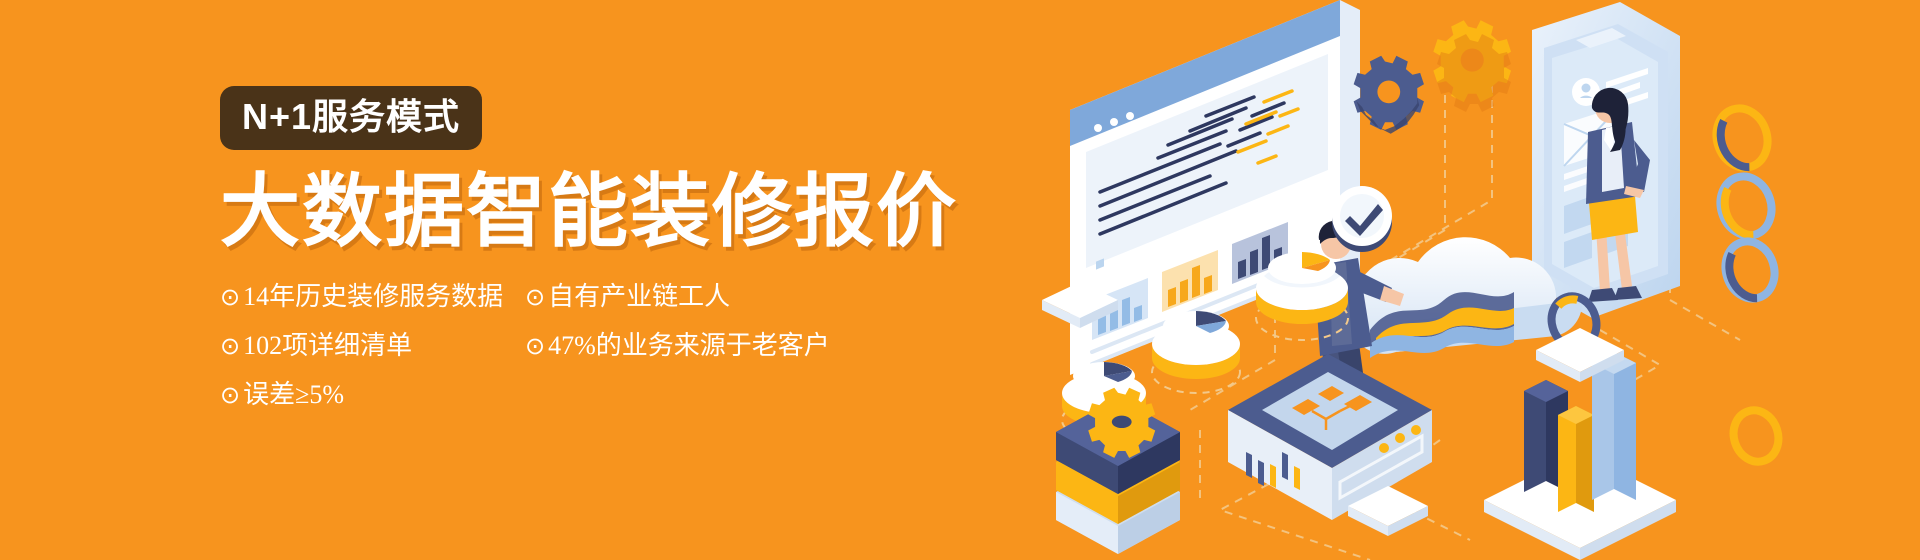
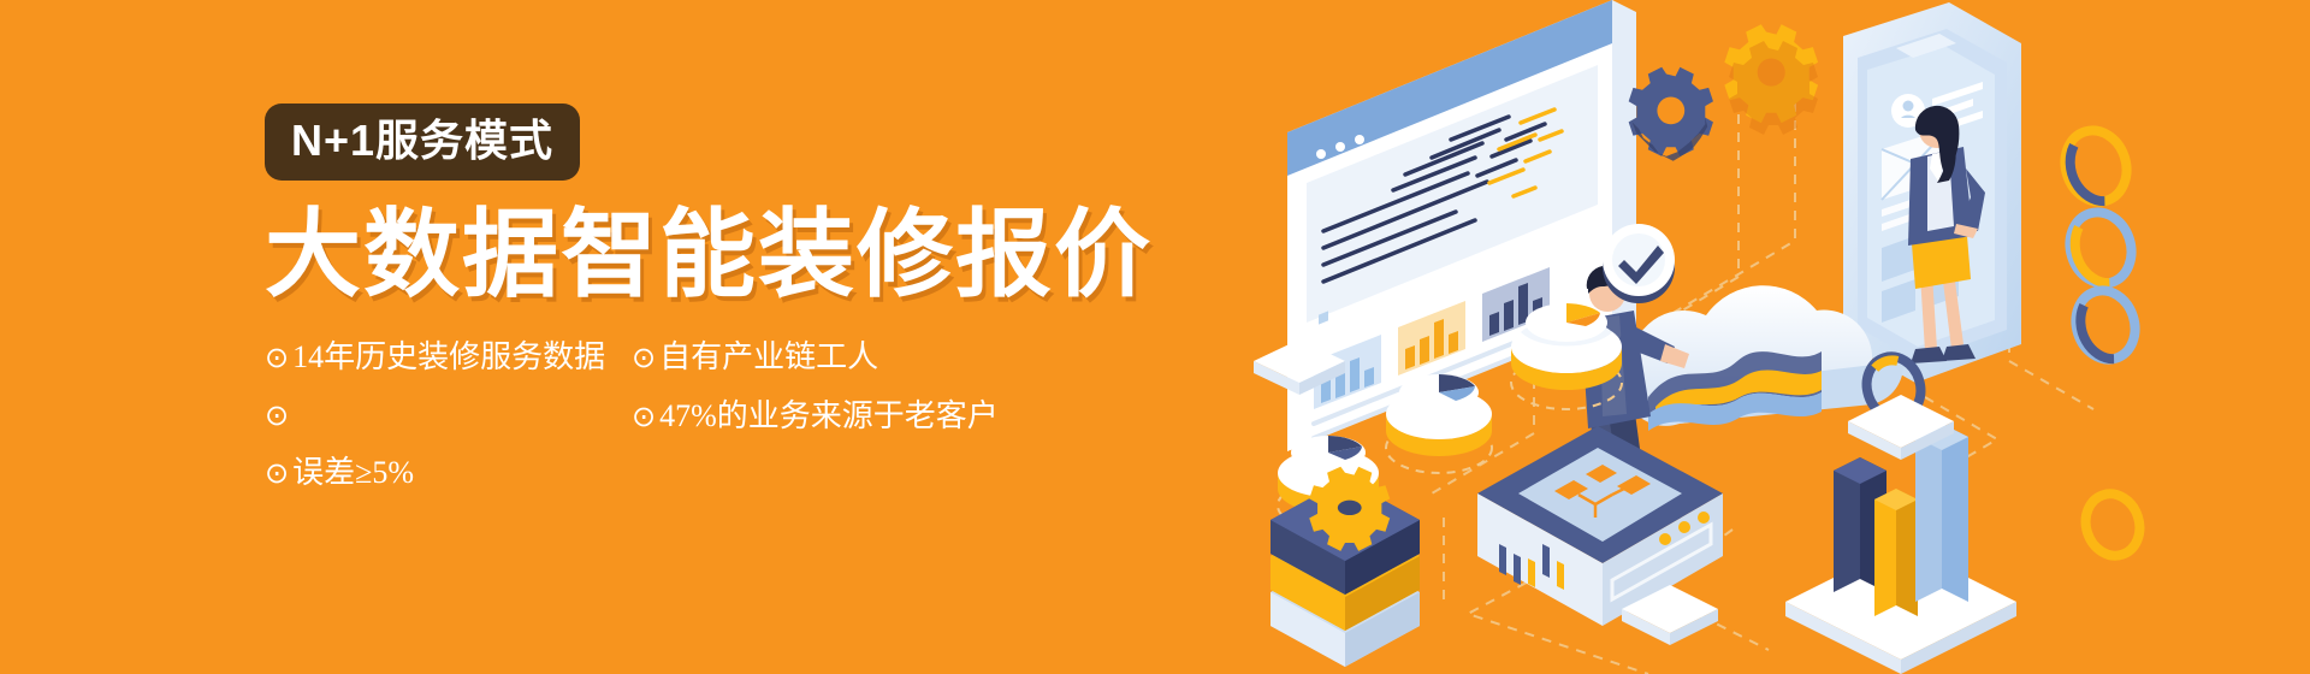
  N+1服务模式
  大数据智能装修报价
  ⊙
  14年历史装修服务数据
  ⊙
- 102项详细清单
  ⊙
  误差≥5%
  ⊙
  自有产业链工人
  ⊙
  47%的业务来源于老客户
